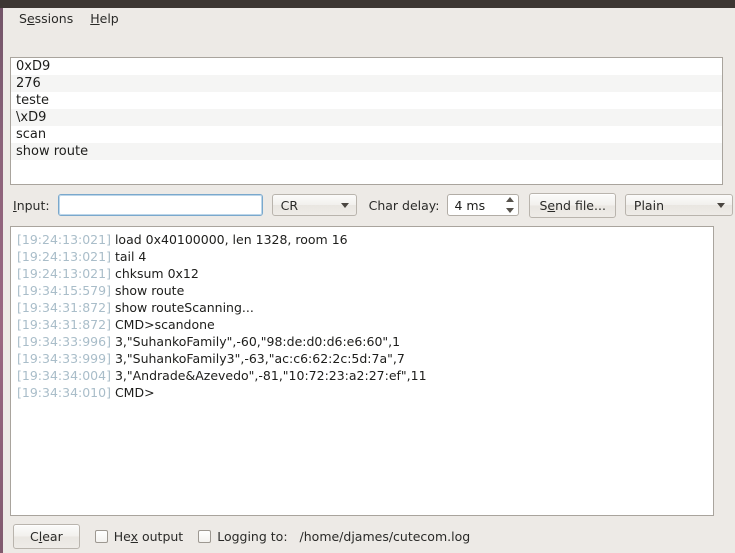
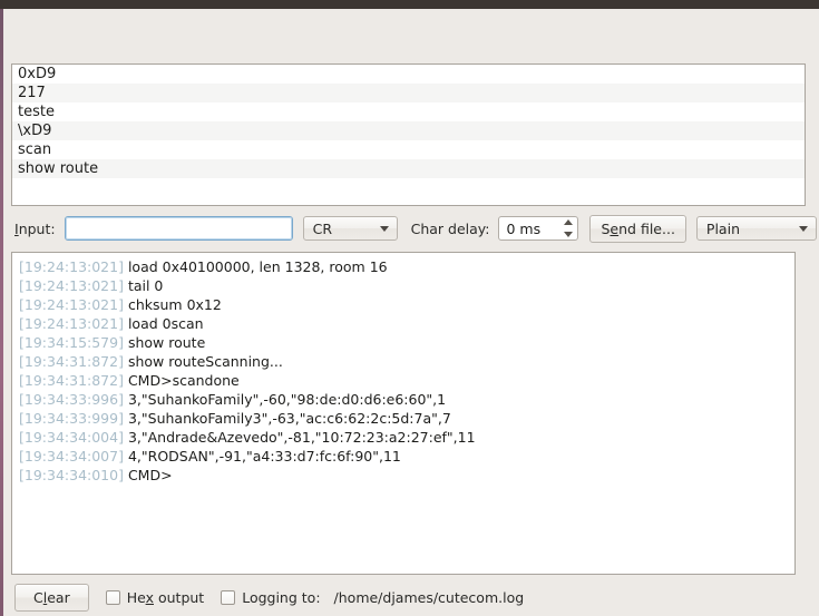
- Sessions
- Help
  0xD9
- 276
+ 217
  teste
  \xD9
  scan
  show route
  Input:
  CR
  Char delay:
- 4 ms
+ 0 ms
  Send file...
  Plain
  [19:24:13:021] load 0x40100000, len 1328, room 16
- [19:24:13:021] tail 4
+ [19:24:13:021] tail 0
  [19:24:13:021] chksum 0x12
+ [19:24:13:021] load 0scan
  [19:34:15:579] show route
  [19:34:31:872] show routeScanning...
  [19:34:31:872] CMD>scandone
  [19:34:33:996] 3,"SuhankoFamily",-60,"98:de:d0:d6:e6:60",1
  [19:34:33:999] 3,"SuhankoFamily3",-63,"ac:c6:62:2c:5d:7a",7
  [19:34:34:004] 3,"Andrade&Azevedo",-81,"10:72:23:a2:27:ef",11
+ [19:34:34:007] 4,"RODSAN",-91,"a4:33:d7:fc:6f:90",11
  [19:34:34:010] CMD>
  Clear
  Hex output
  Logging to:
  /home/djames/cutecom.log
